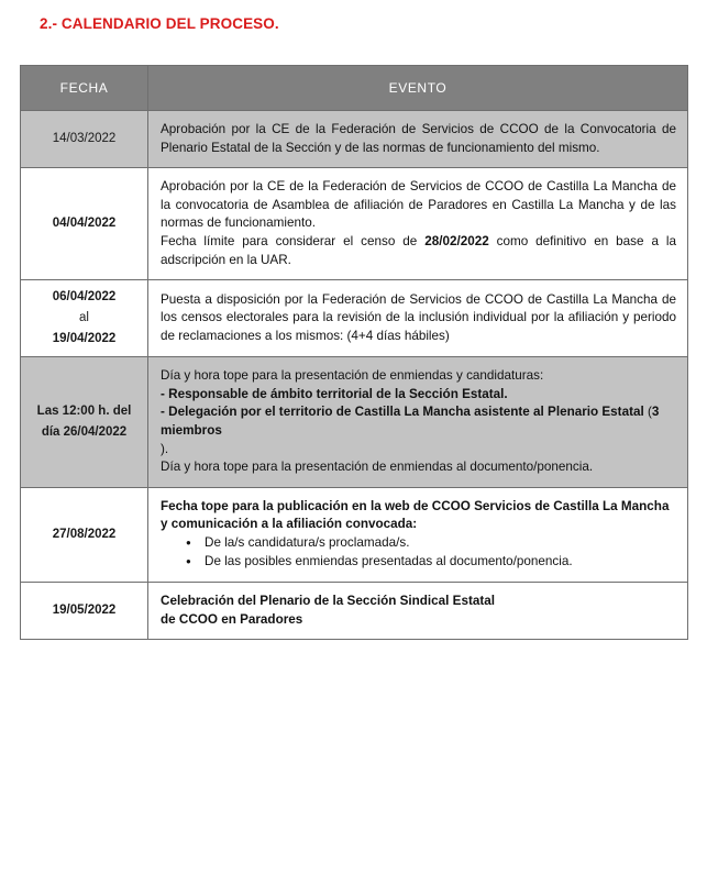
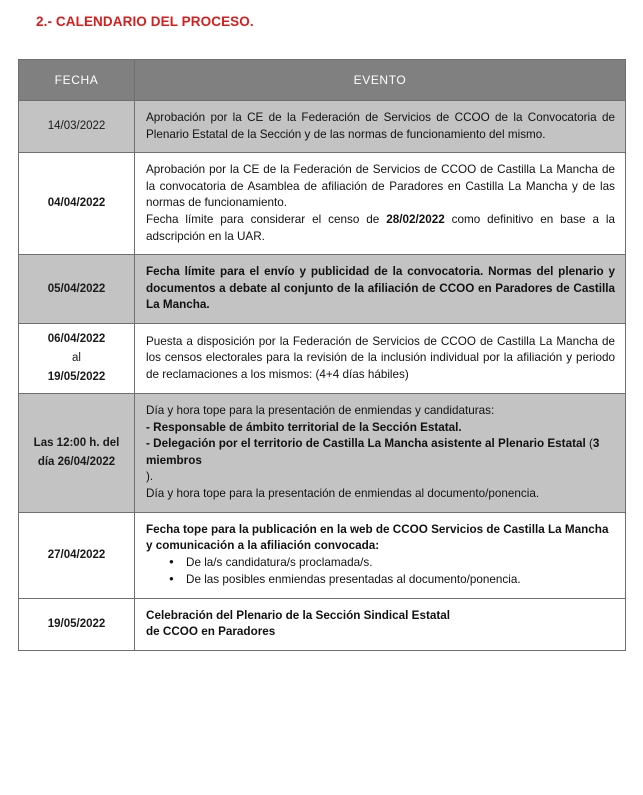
  2.- CALENDARIO DEL PROCESO.
  FECHA	EVENTO
  14/03/2022	Aprobación por la CE de la Federación de Servicios de CCOO de la Convocatoria de Plenario Estatal de la Sección y de las normas de funcionamiento del mismo.
  04/04/2022	Aprobación por la CE de la Federación de Servicios de CCOO de Castilla La Mancha de la convocatoria de Asamblea de afiliación de Paradores en Castilla La Mancha y de las normas de funcionamiento. Fecha límite para considerar el censo de 28/02/2022 como definitivo en base a la adscripción en la UAR.
+ 05/04/2022	Fecha límite para el envío y publicidad de la convocatoria. Normas del plenario y documentos a debate al conjunto de la afiliación de CCOO en Paradores de Castilla La Mancha.
- 06/04/2022 al 19/04/2022	Puesta a disposición por la Federación de Servicios de CCOO de Castilla La Mancha de los censos electorales para la revisión de la inclusión individual por la afiliación y periodo de reclamaciones a los mismos: (4+4 días hábiles)
+ 06/04/2022 al 19/05/2022	Puesta a disposición por la Federación de Servicios de CCOO de Castilla La Mancha de los censos electorales para la revisión de la inclusión individual por la afiliación y periodo de reclamaciones a los mismos: (4+4 días hábiles)
  Las 12:00 h. del día 26/04/2022	Día y hora tope para la presentación de enmiendas y candidaturas: - Responsable de ámbito territorial de la Sección Estatal. - Delegación por el territorio de Castilla La Mancha asistente al Plenario Estatal (3 miembros). Día y hora tope para la presentación de enmiendas al documento/ponencia.
- 27/08/2022	Fecha tope para la publicación en la web de CCOO Servicios de Castilla La Mancha y comunicación a la afiliación convocada: De la/s candidatura/s proclamada/s. De las posibles enmiendas presentadas al documento/ponencia.
+ 27/04/2022	Fecha tope para la publicación en la web de CCOO Servicios de Castilla La Mancha y comunicación a la afiliación convocada: De la/s candidatura/s proclamada/s. De las posibles enmiendas presentadas al documento/ponencia.
  19/05/2022	Celebración del Plenario de la Sección Sindical Estatal de CCOO en Paradores
